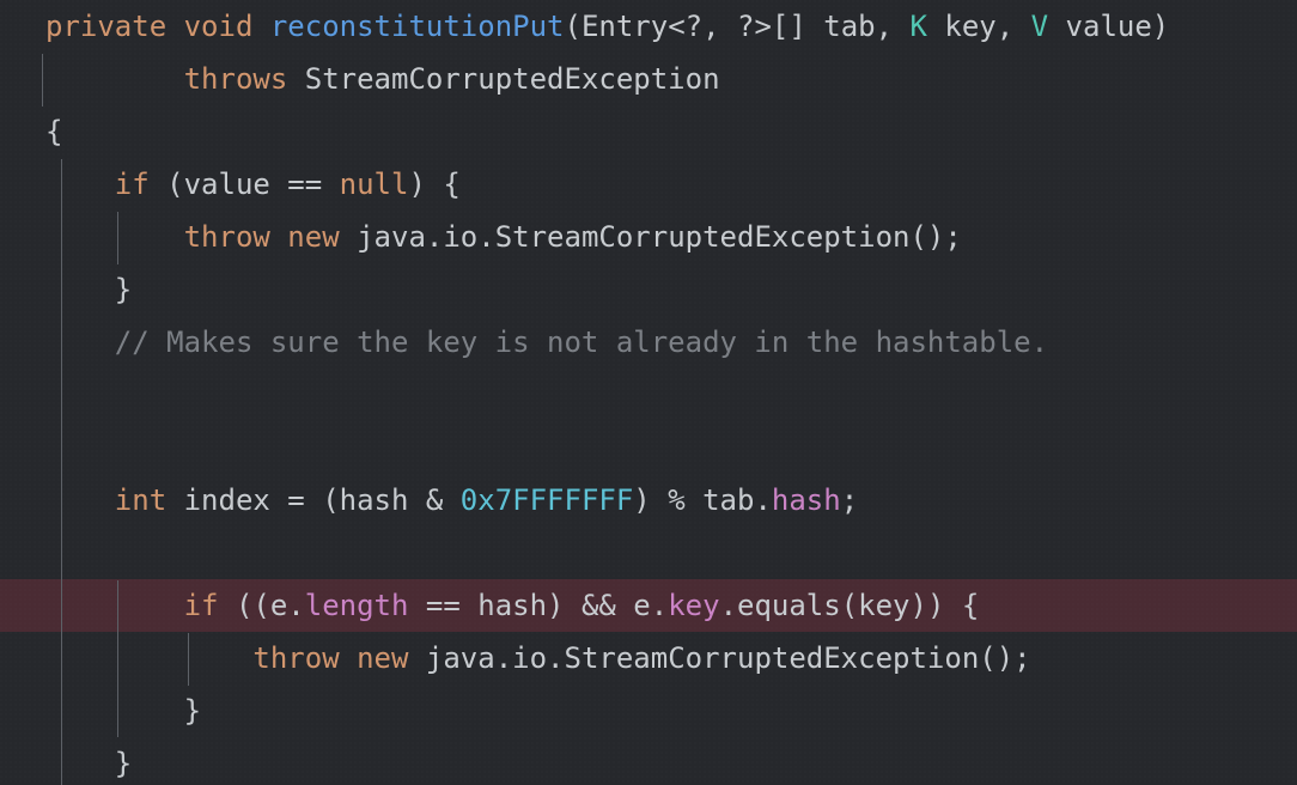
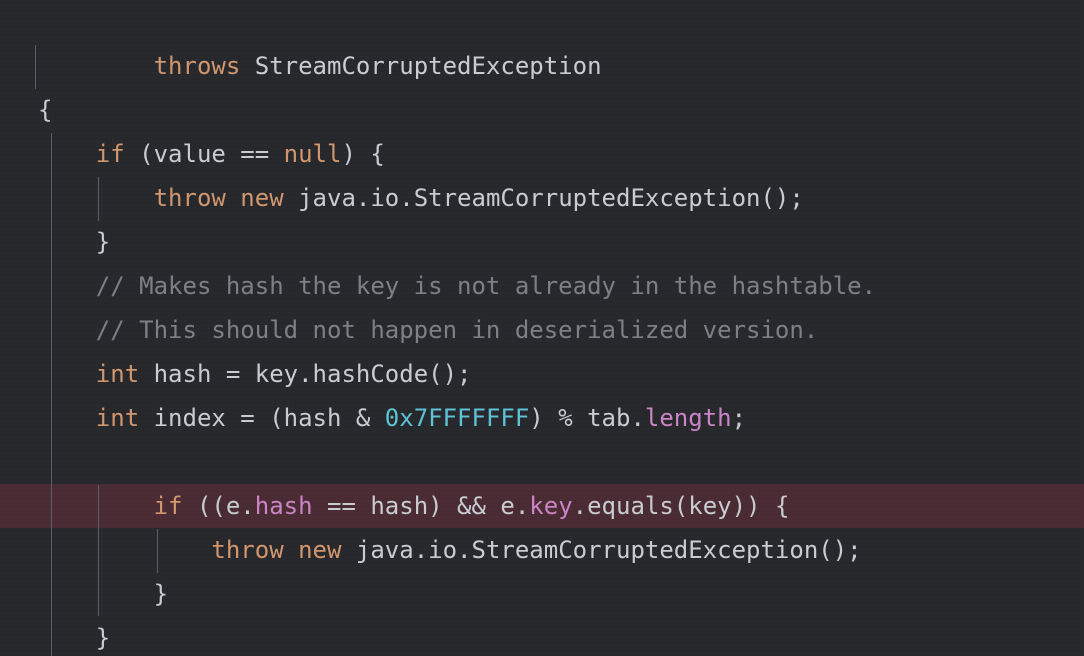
- private void reconstitutionPut(Entry<?, ?>[] tab, K key, V value)
  throws StreamCorruptedException
  {
  if (value == null) {
  throw new java.io.StreamCorruptedException();
  }
- // Makes sure the key is not already in the hashtable.
+ // Makes hash the key is not already in the hashtable.
+ // This should not happen in deserialized version.
+ int hash = key.hashCode();
- int index = (hash & 0x7FFFFFFF) % tab.hash;
+ int index = (hash & 0x7FFFFFFF) % tab.length;
- if ((e.length == hash) && e.key.equals(key)) {
+ if ((e.hash == hash) && e.key.equals(key)) {
  throw new java.io.StreamCorruptedException();
  }
  }
